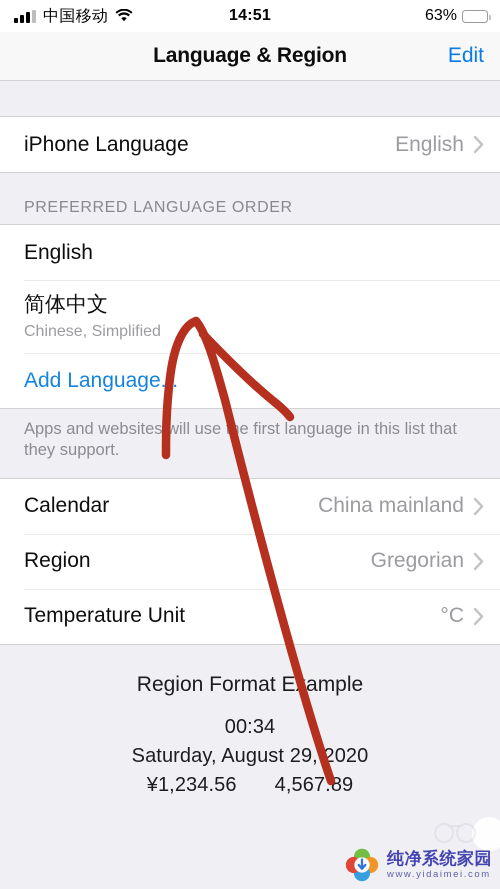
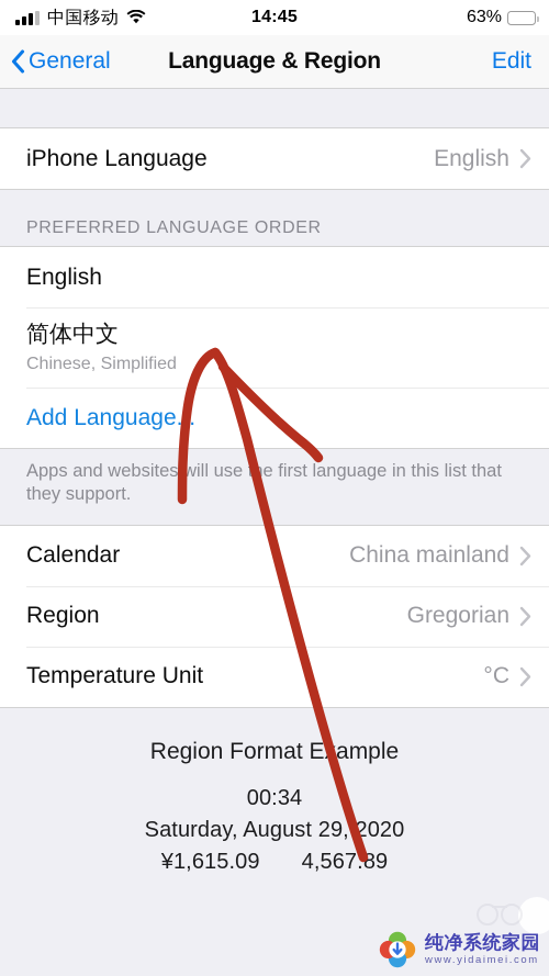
  中国移动
- 14:51
+ 14:45
  63%
+ General
  Language & Region
  Edit
  iPhone Language
  English
  PREFERRED LANGUAGE ORDER
  English
  简体中文
  Chinese, Simplified
  Add Language..
  Apps and websites will usee first language in this list that they support.
  Calendar
  China mainland
  Region
  Gregorian
  Temperature Unit
  °C
  Region Format Eample
  00:34
  Saturday, August 29, 2020
- ¥1,234.56 4,567.89
+ ¥1,615.09 4,567.89
  纯净系统家园
  www.yidaimei.com
